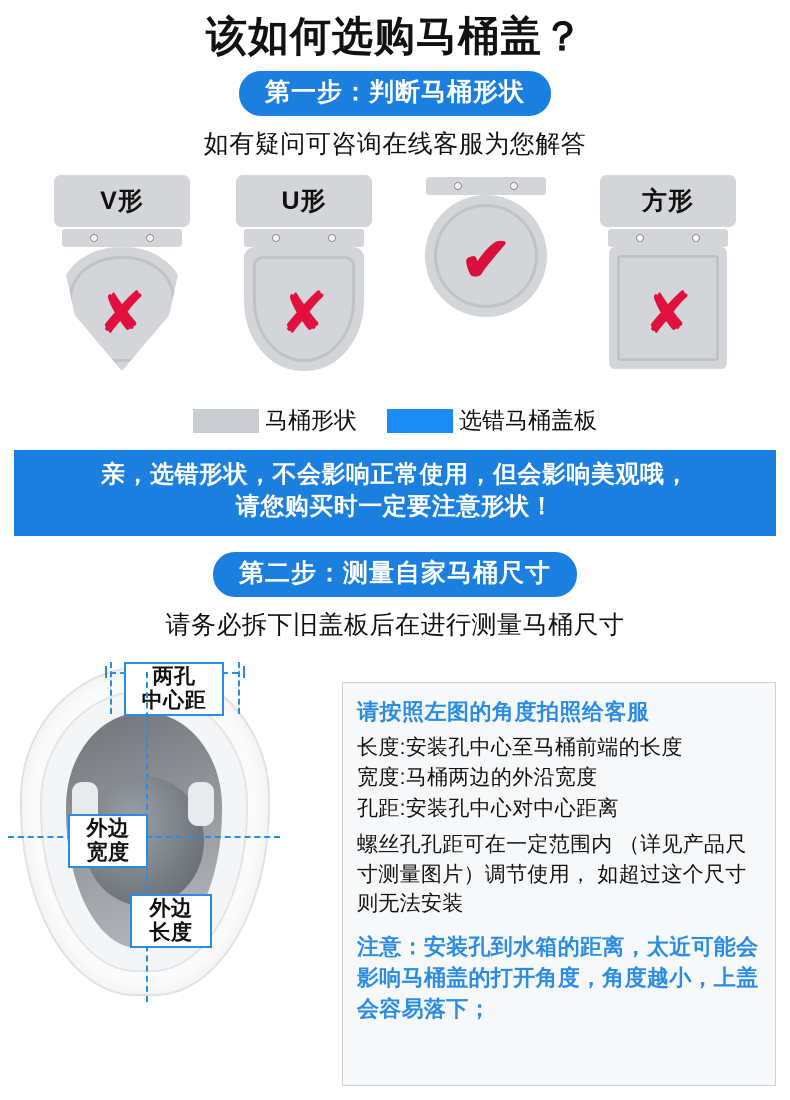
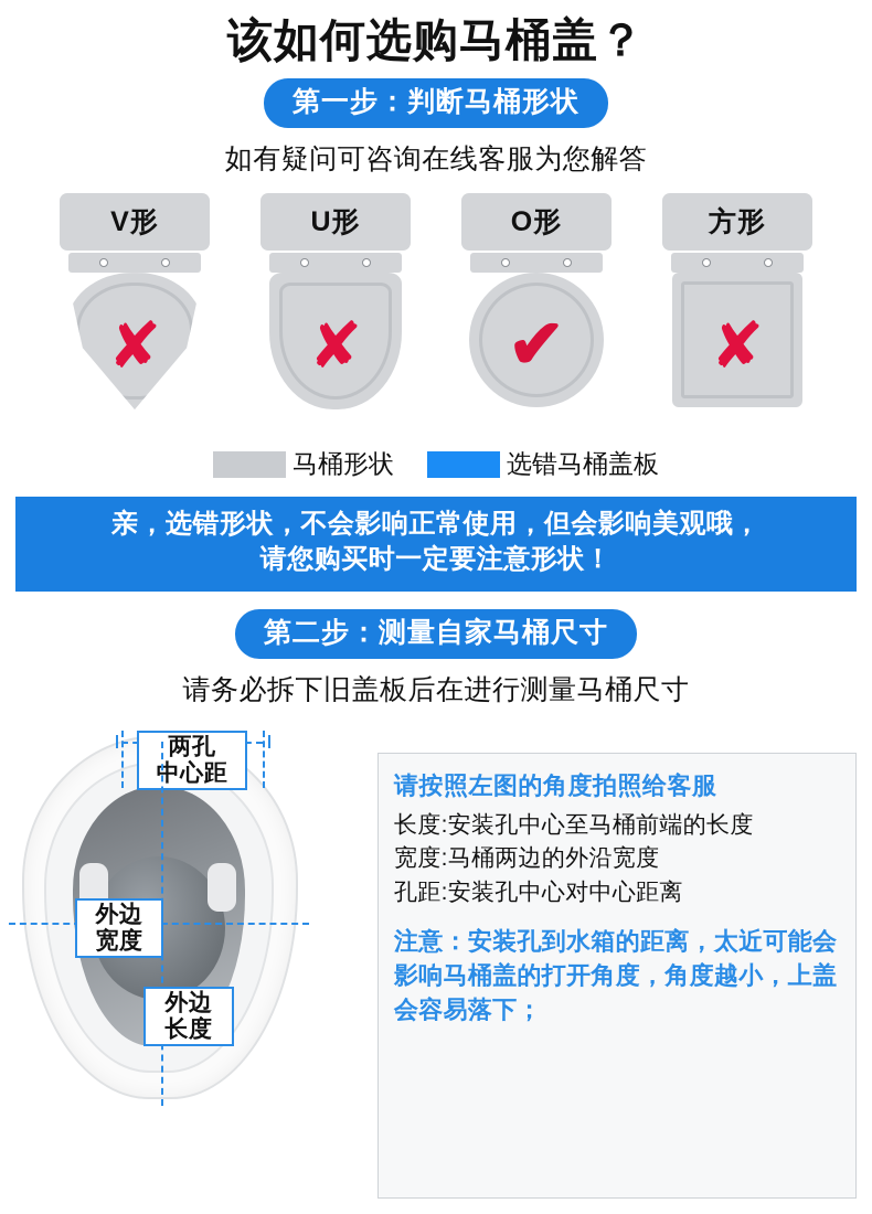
  该如何选购马桶盖？
  第一步：判断马桶形状
  如有疑问可咨询在线客服为您解答
  V形
  ✘
  U形
  ✘
+ O形
  ✔
  方形
  ✘
  马桶形状
  选错马桶盖板
  亲，选错形状，不会影响正常使用，但会影响美观哦，
  请您购买时一定要注意形状！
  第二步：测量自家马桶尺寸
  请务必拆下旧盖板后在进行测量马桶尺寸
  两孔
  中心距
  外边
  宽度
  外边
  长度
  请按照左图的角度拍照给客服
  长度:安装孔中心至马桶前端的长度
  宽度:马桶两边的外沿宽度
  孔距:安装孔中心对中心距离
- 螺丝孔孔距可在一定范围内 （详见产品尺寸测量图片）调节使用， 如超过这个尺寸则无法安装
  注意：安装孔到水箱的距离，太近可能会影响马桶盖的打开角度，角度越小，上盖会容易落下；
